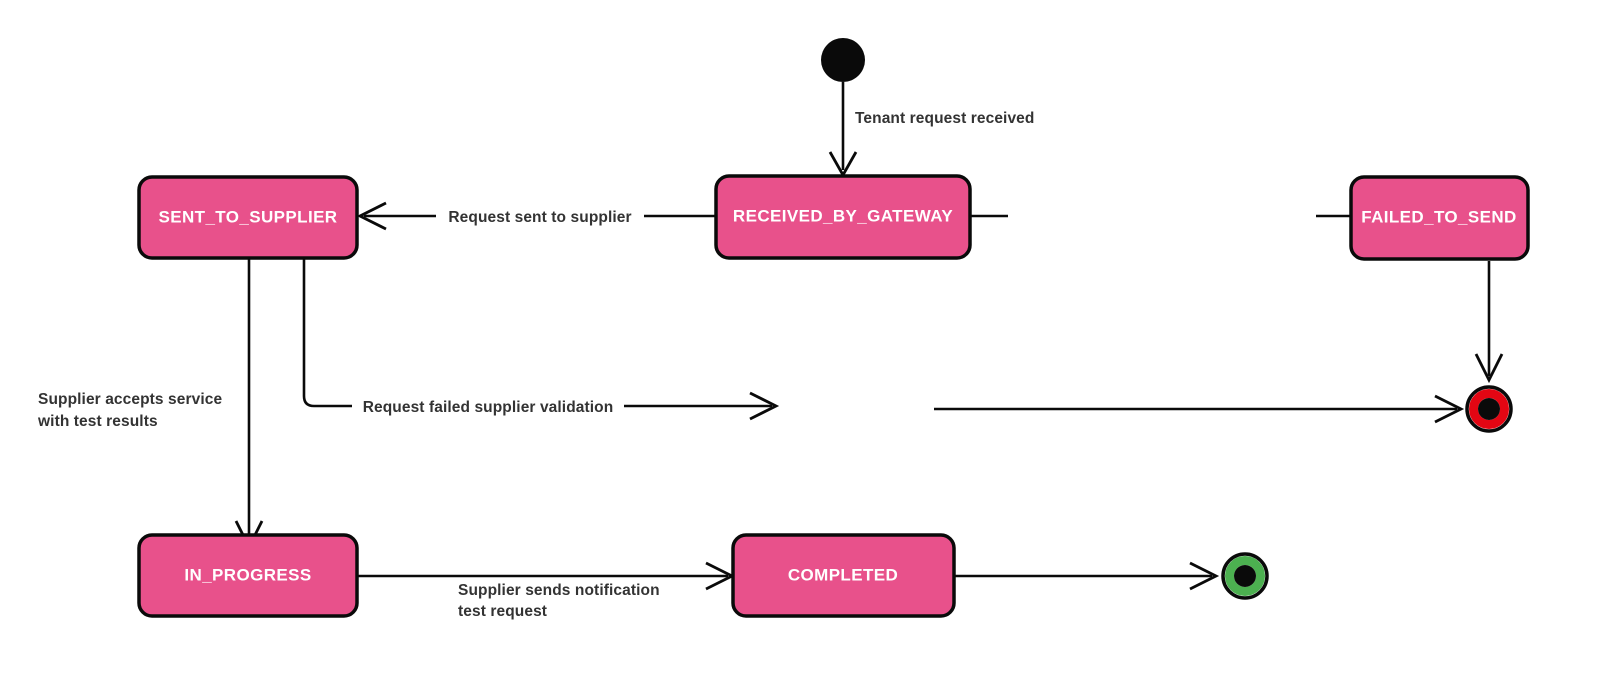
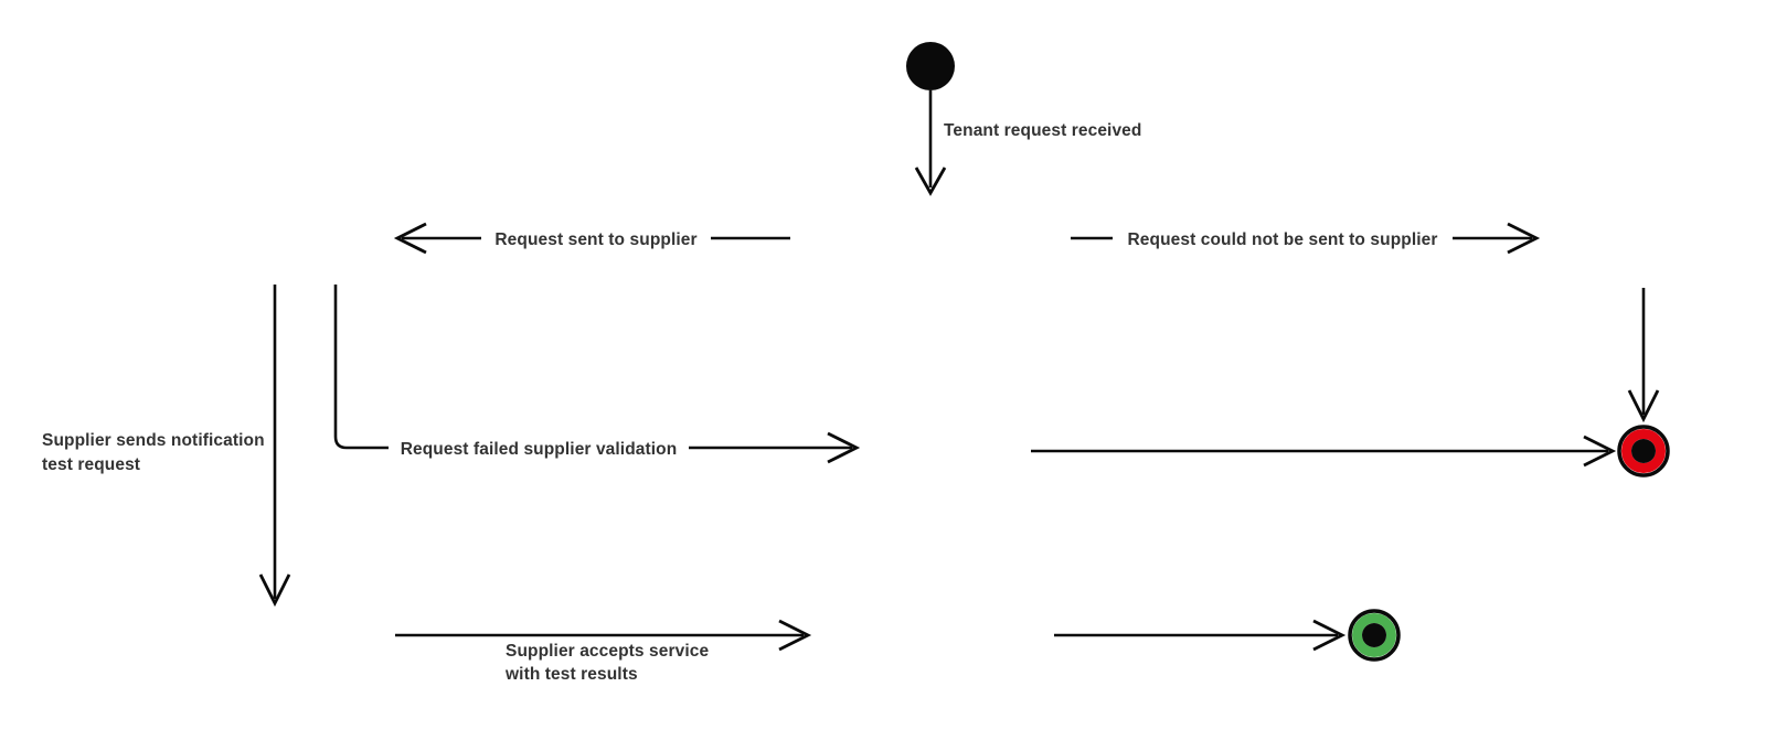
  Tenant request received
  Request sent to supplier
+ Request could not be sent to supplier
  Request failed supplier validation
- Supplier accepts service
+ Supplier sends notification
- with test results
+ test request
- Supplier sends notification
+ Supplier accepts service
- test request
+ with test results
- SENT_TO_SUPPLIER
- RECEIVED_BY_GATEWAY
- FAILED_TO_SEND
- IN_PROGRESS
- COMPLETED
